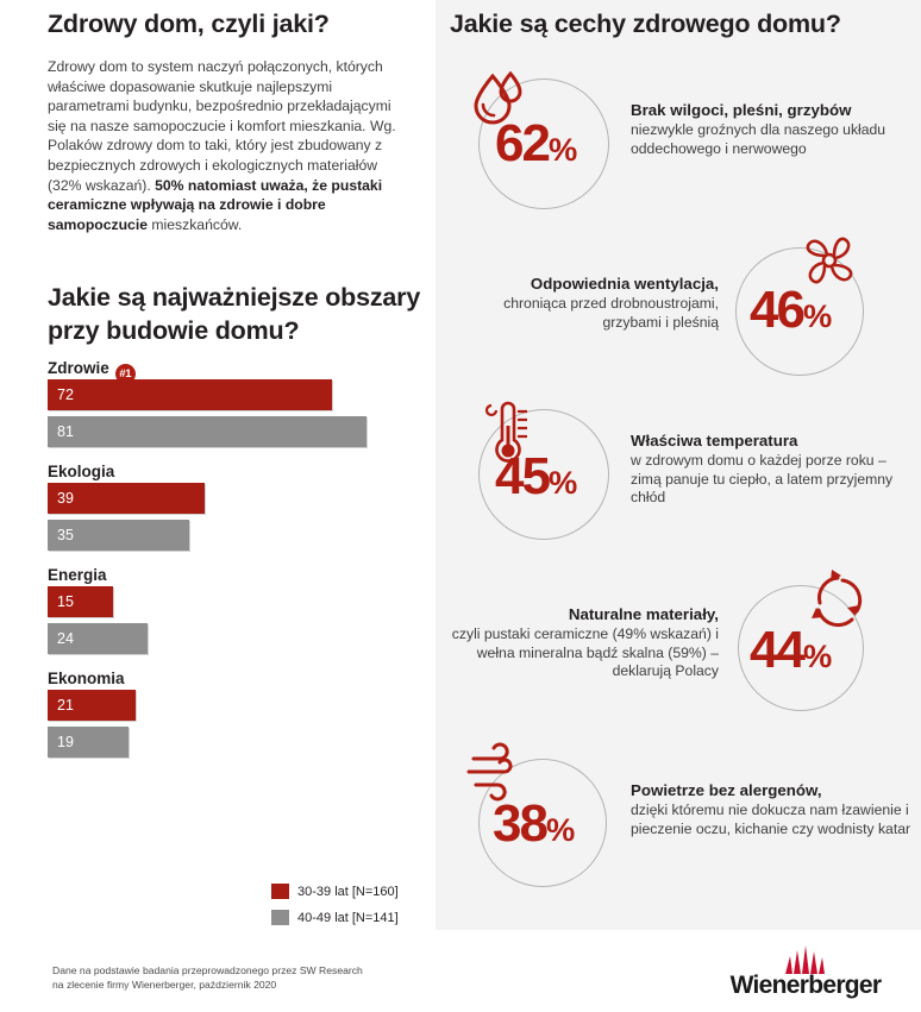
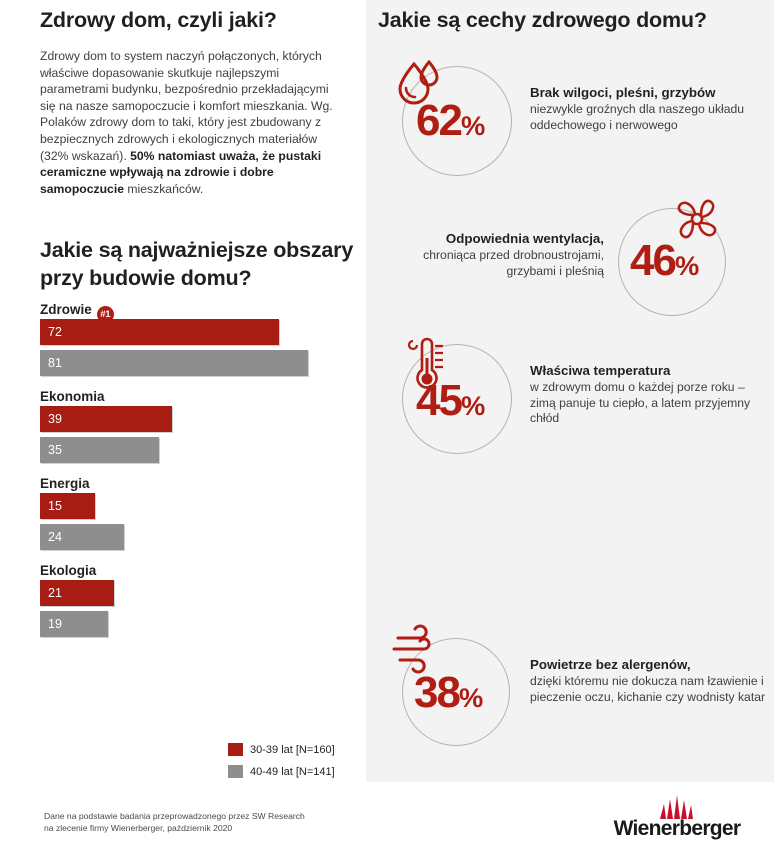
  Zdrowy dom, czyli jaki?
  Zdrowy dom to system naczyń połączonych, których właściwe dopasowanie skutkuje najlepszymi parametrami budynku, bezpośrednio przekładającymi się na nasze samopoczucie i komfort mieszkania. Wg. Polaków zdrowy dom to taki, który jest zbudowany z bezpiecznych zdrowych i ekologicznych materiałów (32% wskazań). 50% natomiast uważa, że pustaki ceramiczne wpływają na zdrowie i dobre samopoczucie mieszkańców.
  Jakie są najważniejsze obszary przy budowie domu?
  Zdrowie #1
  72
  81
- Ekologia
+ Ekonomia
  39
  35
  Energia
  15
  24
- Ekonomia
+ Ekologia
  21
  19
  30-39 lat [N=160]
  40-49 lat [N=141]
  Jakie są cechy zdrowego domu?
  62%
  Brak wilgoci, pleśni, grzybów
  niezwykle groźnych dla naszego układu oddechowego i nerwowego
  46%
  Odpowiednia wentylacja,
  chroniąca przed drobnoustrojami, grzybami i pleśnią
  45%
  Właściwa temperatura
  w zdrowym domu o każdej porze roku – zimą panuje tu ciepło, a latem przyjemny chłód
- 44%
- Naturalne materiały,
- czyli pustaki ceramiczne (49% wskazań) i wełna mineralna bądź skalna (59%) – deklarują Polacy
  38%
  Powietrze bez alergenów,
  dzięki któremu nie dokucza nam łzawienie i pieczenie oczu, kichanie czy wodnisty katar
  Dane na podstawie badania przeprowadzonego przez SW Research
  na zlecenie firmy Wienerberger, październik 2020
  Wienerberger
